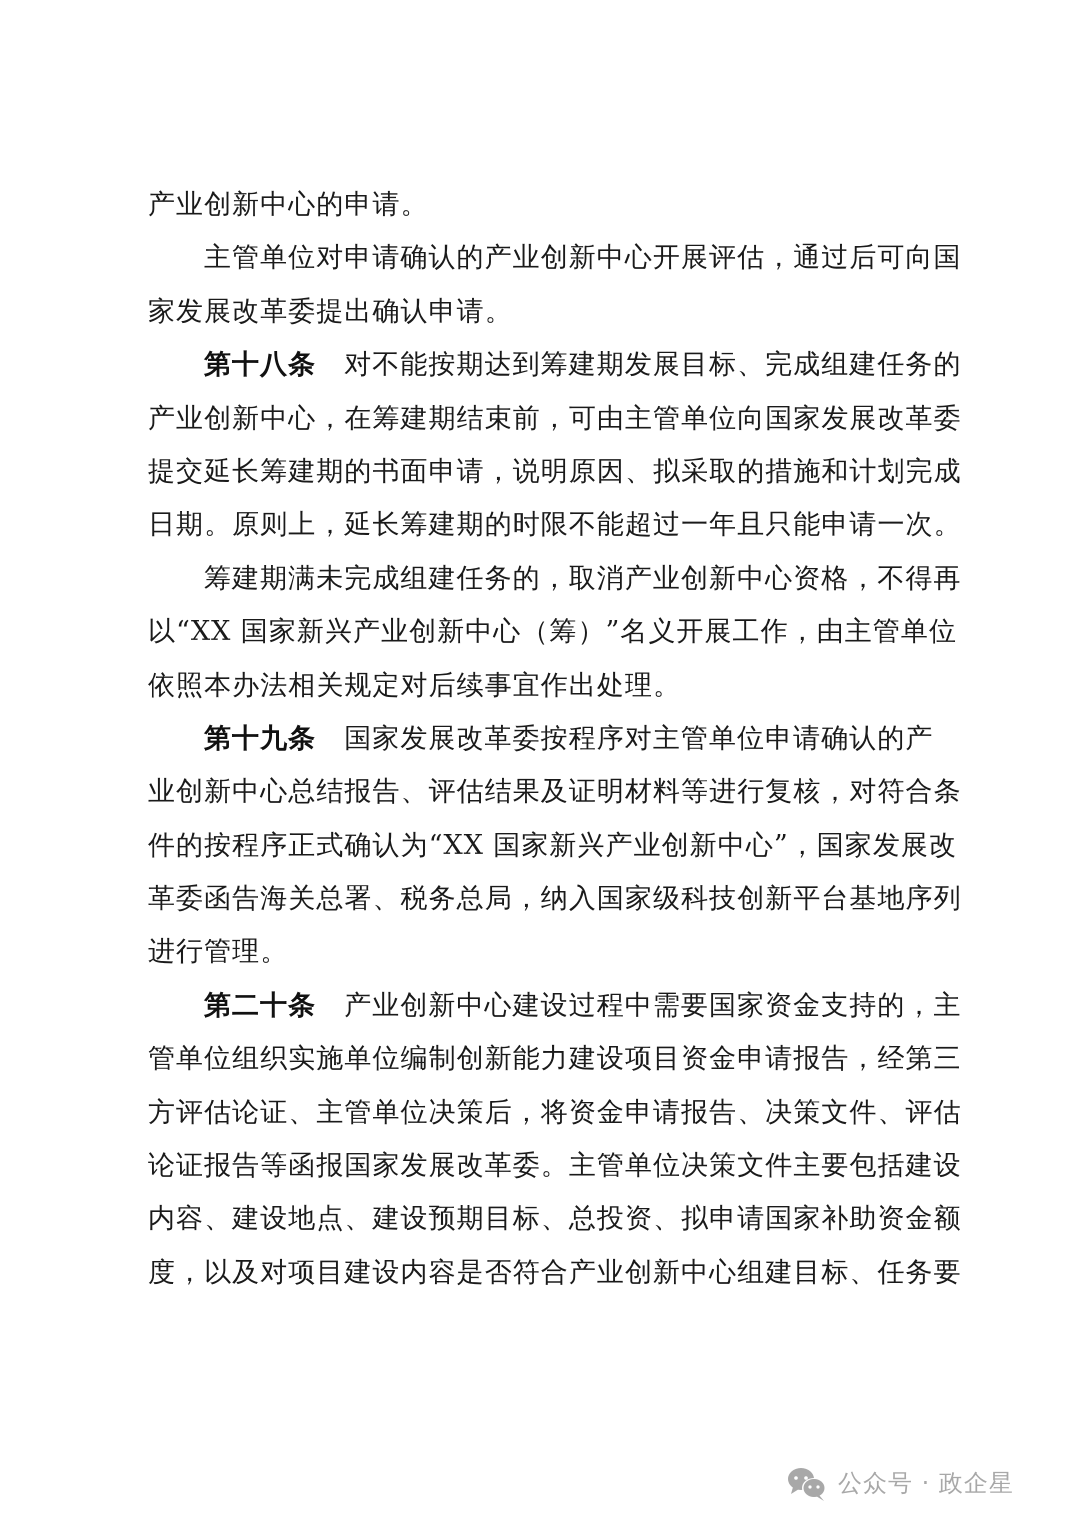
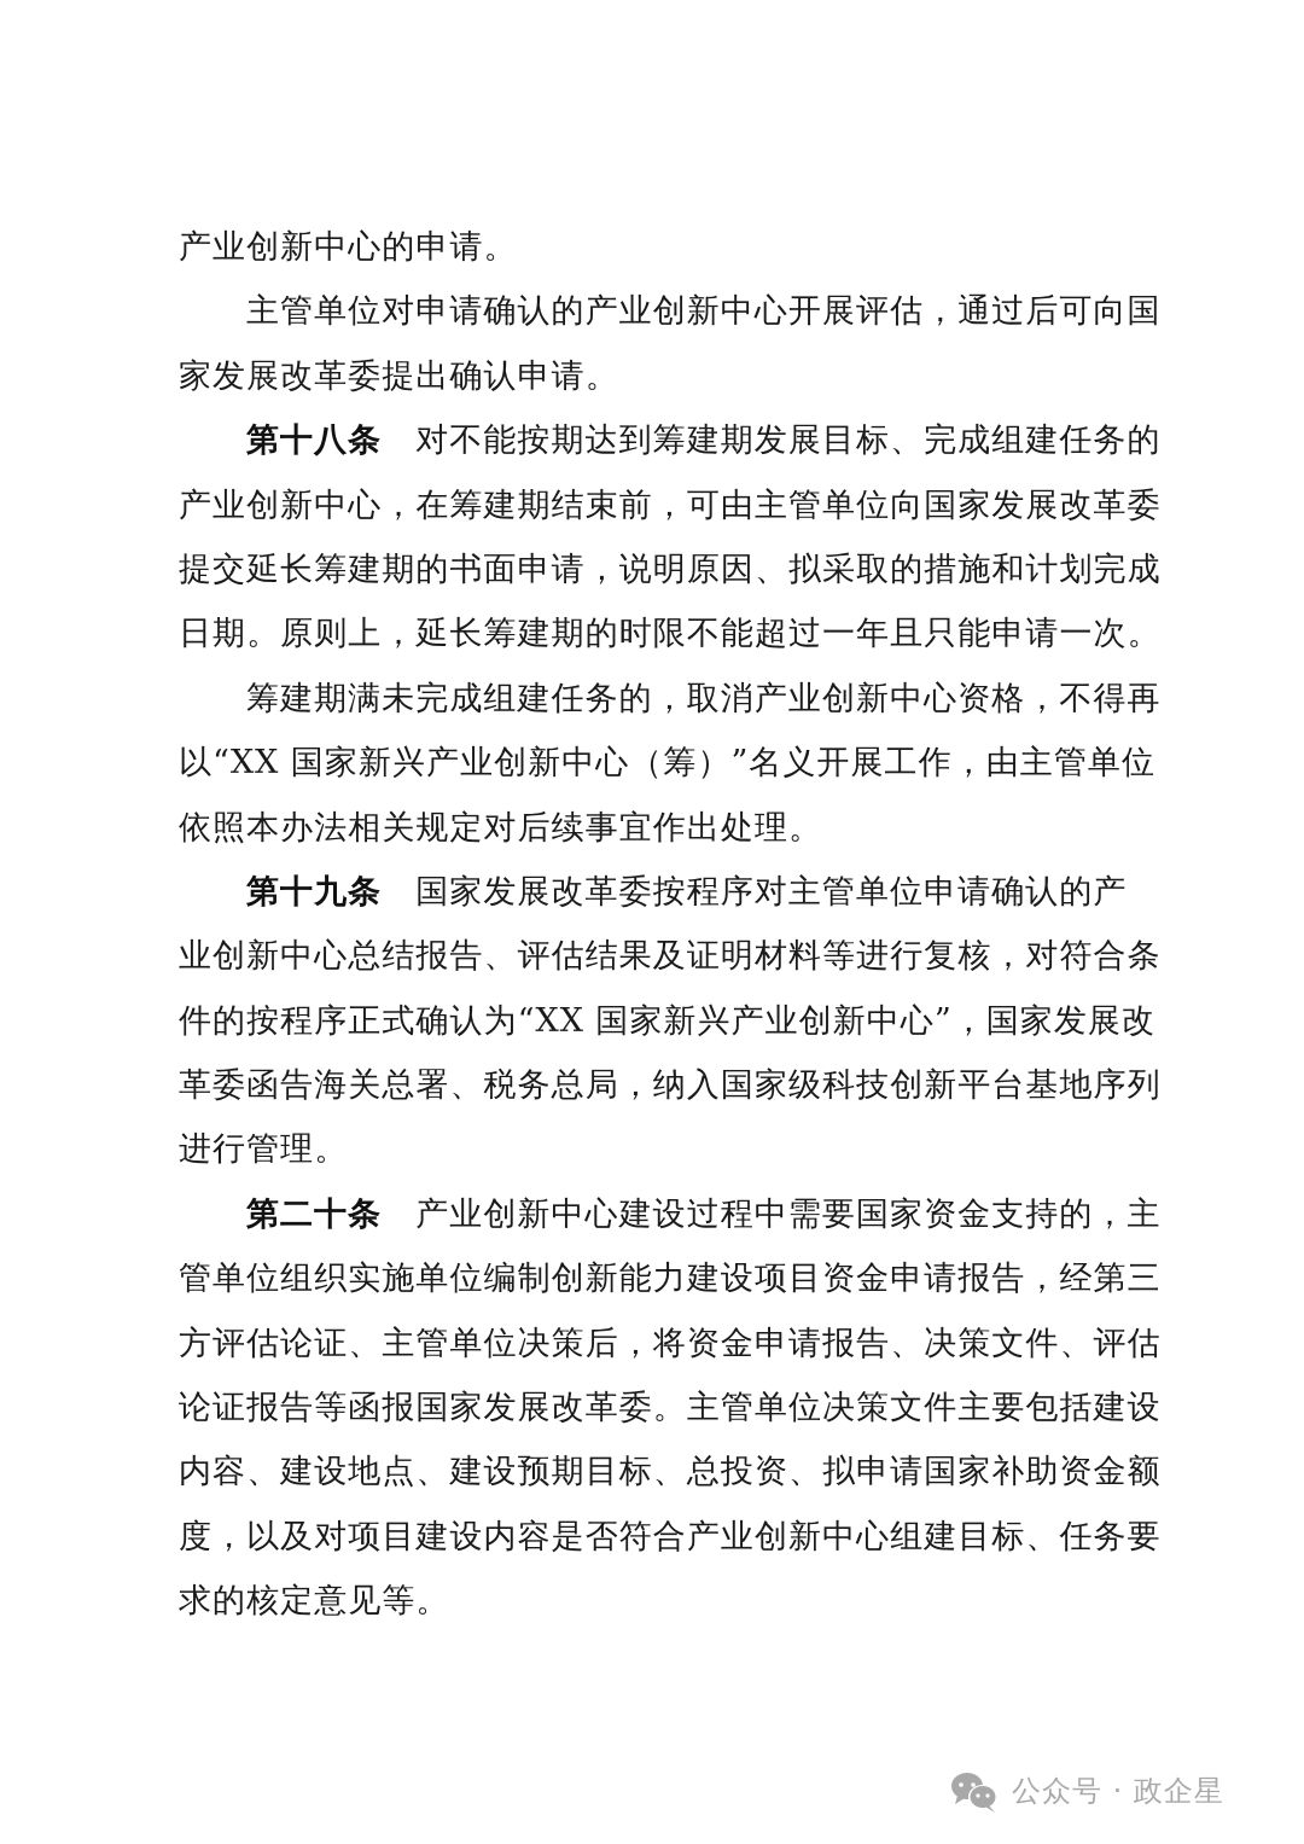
  产业创新中心的申请。
  主管单位对申请确认的产业创新中心开展评估，通过后可向国
  家发展改革委提出确认申请。
  第十八条 对不能按期达到筹建期发展目标、完成组建任务的
  产业创新中心，在筹建期结束前，可由主管单位向国家发展改革委
  提交延长筹建期的书面申请，说明原因、拟采取的措施和计划完成
  日期。原则上，延长筹建期的时限不能超过一年且只能申请一次。
  筹建期满未完成组建任务的，取消产业创新中心资格，不得再
  以“XX 国家新兴产业创新中心（筹）”名义开展工作，由主管单位
  依照本办法相关规定对后续事宜作出处理。
  第十九条 国家发展改革委按程序对主管单位申请确认的产
  业创新中心总结报告、评估结果及证明材料等进行复核，对符合条
  件的按程序正式确认为“XX 国家新兴产业创新中心”，国家发展改
  革委函告海关总署、税务总局，纳入国家级科技创新平台基地序列
  进行管理。
  第二十条 产业创新中心建设过程中需要国家资金支持的，主
  管单位组织实施单位编制创新能力建设项目资金申请报告，经第三
  方评估论证、主管单位决策后，将资金申请报告、决策文件、评估
  论证报告等函报国家发展改革委。主管单位决策文件主要包括建设
  内容、建设地点、建设预期目标、总投资、拟申请国家补助资金额
  度，以及对项目建设内容是否符合产业创新中心组建目标、任务要
+ 求的核定意见等。
  公众号 · 政企星
